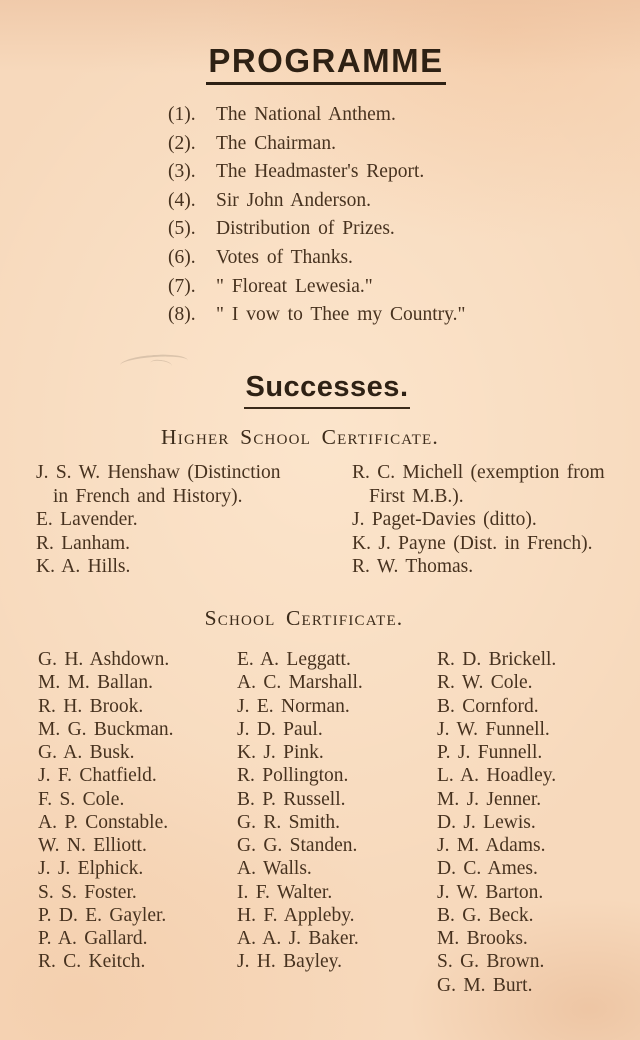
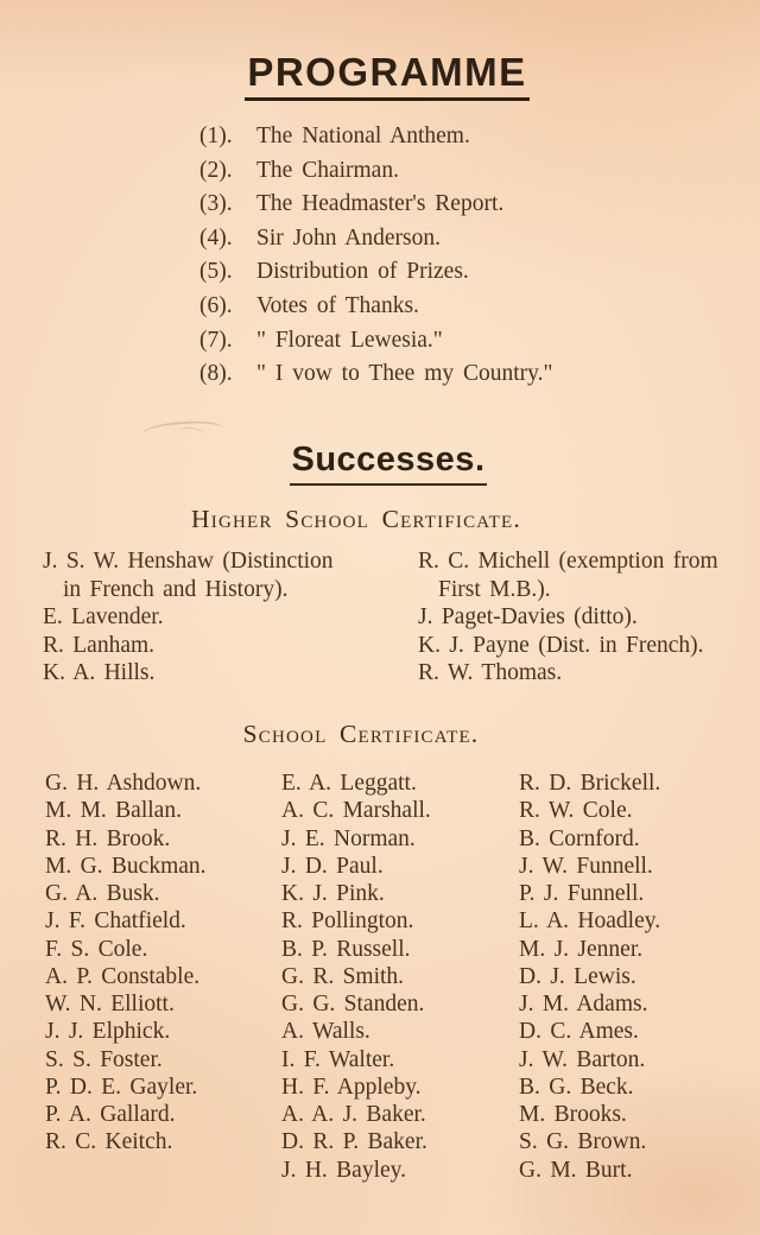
  PROGRAMME
  (1).
  The National Anthem.
  (2).
  The Chairman.
  (3).
  The Headmaster's Report.
  (4).
  Sir John Anderson.
  (5).
  Distribution of Prizes.
  (6).
  Votes of Thanks.
  (7).
  " Floreat Lewesia."
  (8).
  " I vow to Thee my Country."
  Successes.
  Higher School Certificate.
  J. S. W. Henshaw (Distinction
  in French and History).
  E. Lavender.
  R. Lanham.
  K. A. Hills.
  R. C. Michell (exemption from
  First M.B.).
  J. Paget-Davies (ditto).
  K. J. Payne (Dist. in French).
  R. W. Thomas.
  School Certificate.
  G. H. Ashdown.
  M. M. Ballan.
  R. H. Brook.
  M. G. Buckman.
  G. A. Busk.
  J. F. Chatfield.
  F. S. Cole.
  A. P. Constable.
  W. N. Elliott.
  J. J. Elphick.
  S. S. Foster.
  P. D. E. Gayler.
  P. A. Gallard.
  R. C. Keitch.
  E. A. Leggatt.
  A. C. Marshall.
  J. E. Norman.
  J. D. Paul.
  K. J. Pink.
  R. Pollington.
  B. P. Russell.
  G. R. Smith.
  G. G. Standen.
  A. Walls.
  I. F. Walter.
  H. F. Appleby.
  A. A. J. Baker.
+ D. R. P. Baker.
  J. H. Bayley.
  R. D. Brickell.
  R. W. Cole.
  B. Cornford.
  J. W. Funnell.
  P. J. Funnell.
  L. A. Hoadley.
  M. J. Jenner.
  D. J. Lewis.
  J. M. Adams.
  D. C. Ames.
  J. W. Barton.
  B. G. Beck.
  M. Brooks.
  S. G. Brown.
  G. M. Burt.
